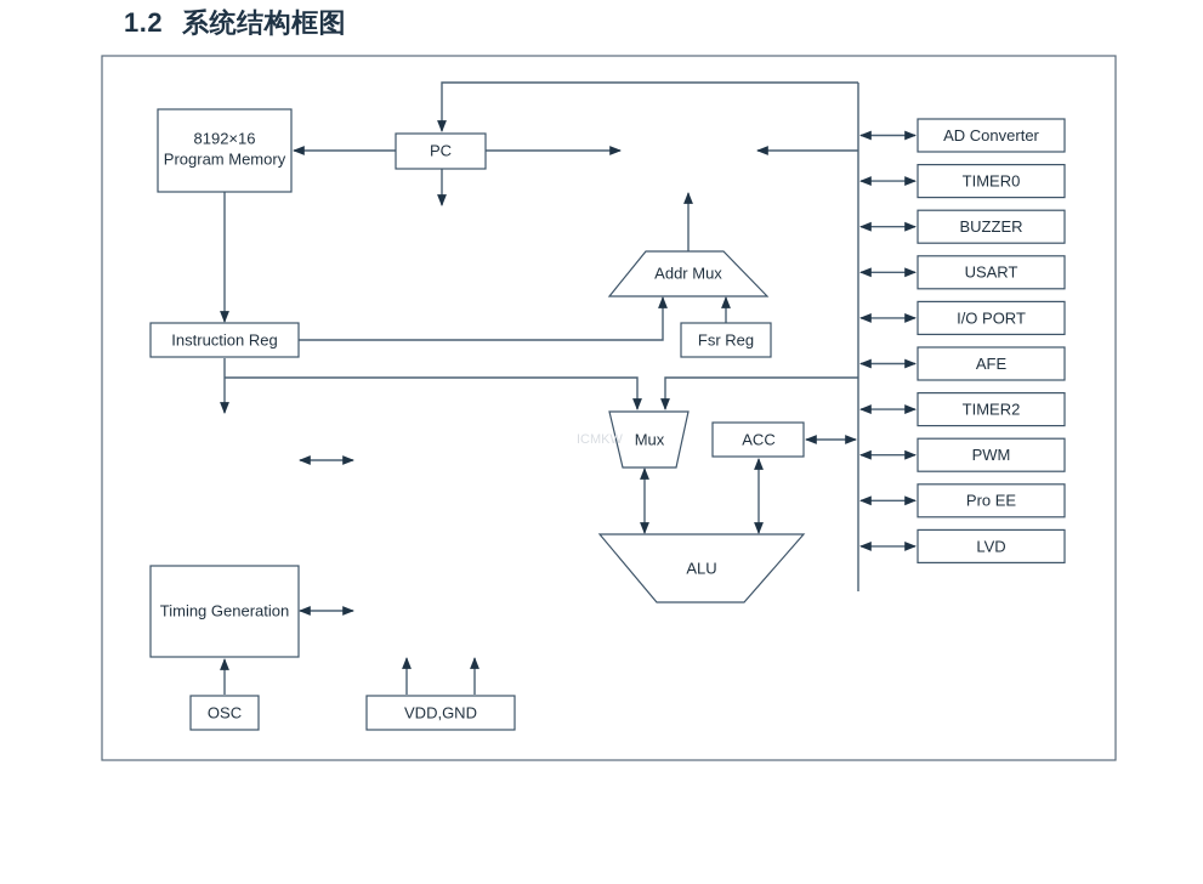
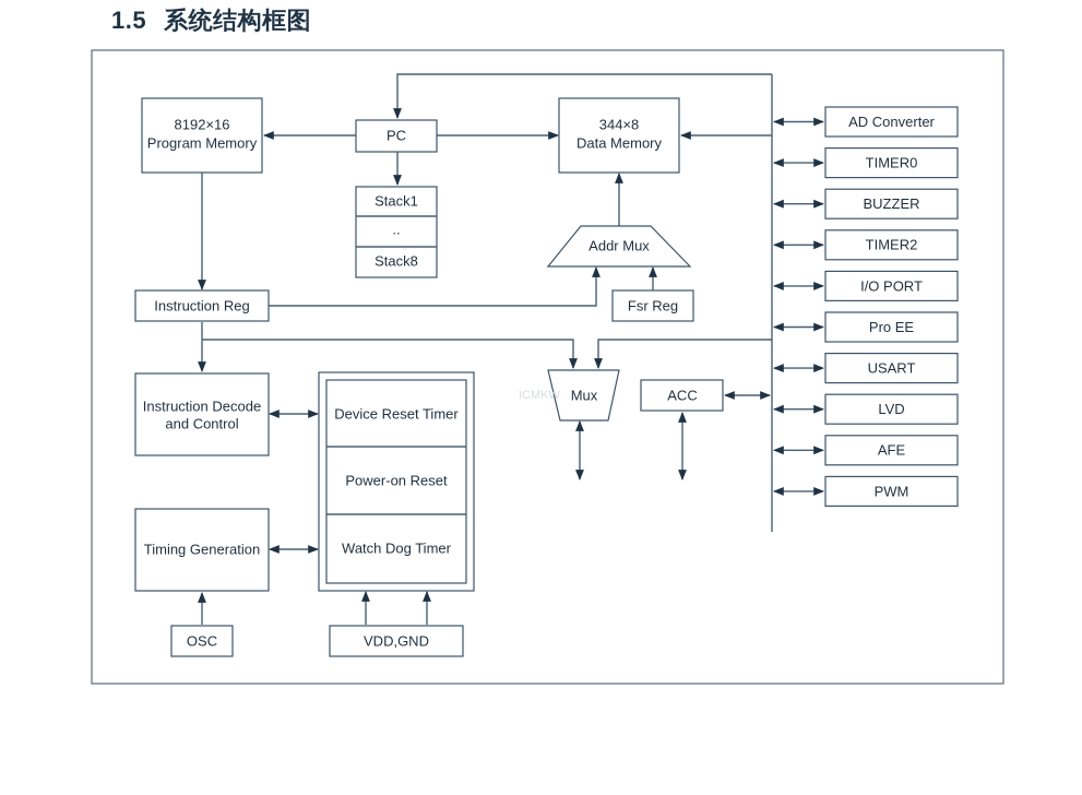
- 1.2 系统结构框图
+ 1.5 系统结构框图
  8192×16
  Program Memory
  PC
+ Stack1
+ ..
+ Stack8
+ 344×8
+ Data Memory
  Addr Mux
  Fsr Reg
  Instruction Reg
+ Instruction Decode
+ and Control
+ Device Reset Timer
+ Power-on Reset
+ Watch Dog Timer
  Timing Generation
  OSC
  VDD,GND
  ICMKW
  Mux
  ACC
- ALU
  AD Converter
  TIMER0
  BUZZER
- USART
+ TIMER2
  I/O PORT
- AFE
+ Pro EE
- TIMER2
+ USART
- PWM
+ LVD
- Pro EE
+ AFE
- LVD
+ PWM
